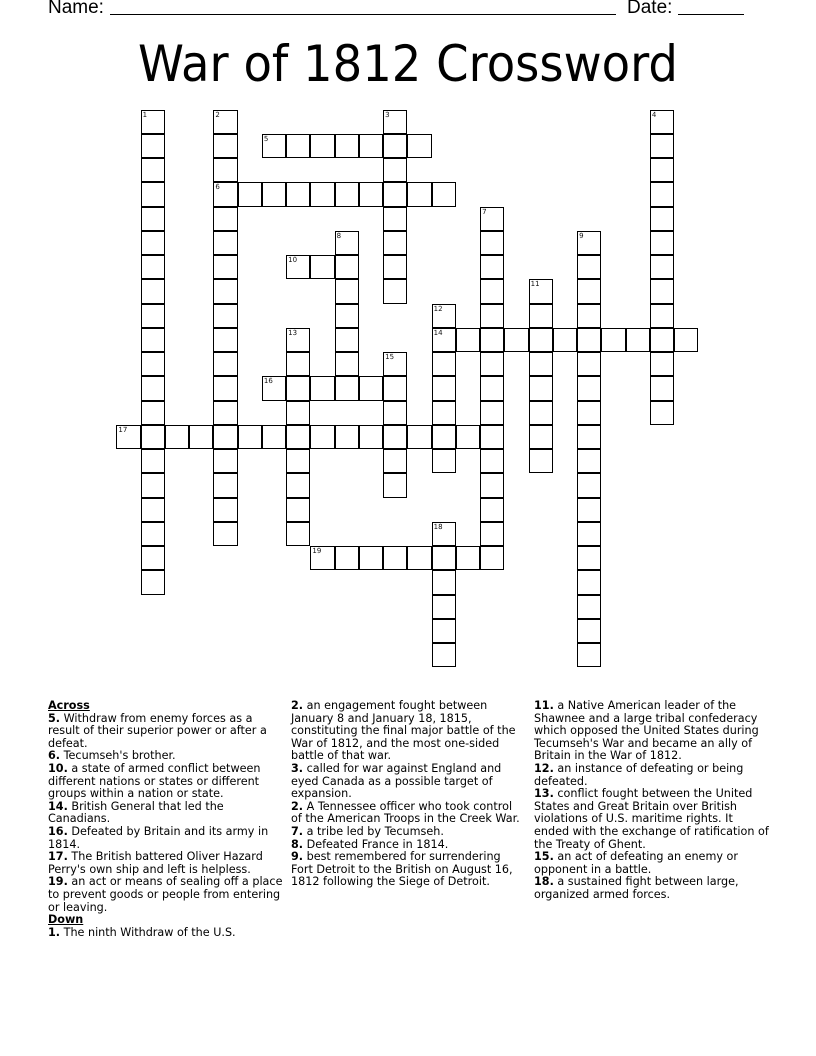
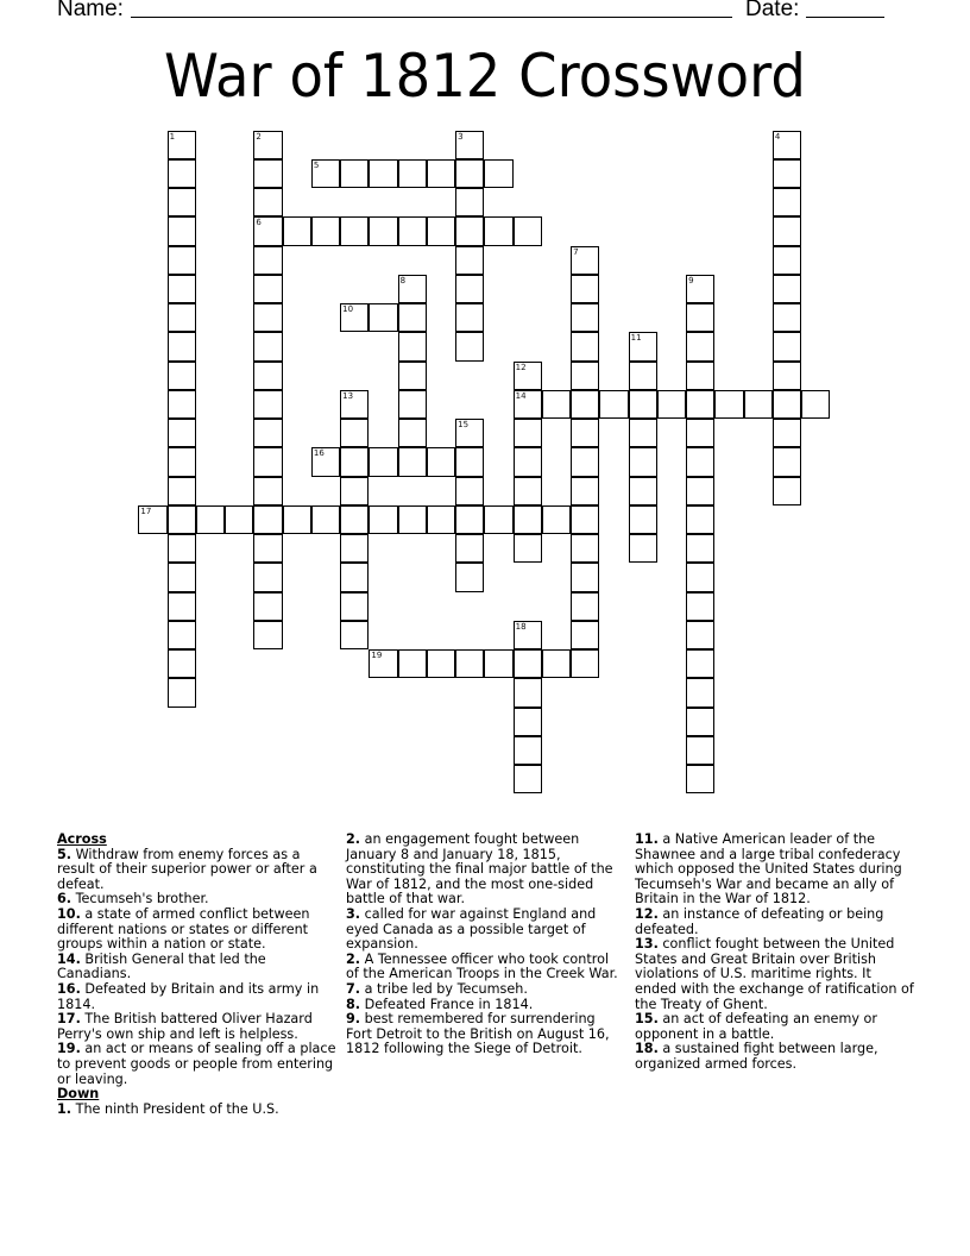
  Name:
  Date:
  War of 1812 Crossword
  5
  6
  10
  14
  16
  17
  19
  1
  2
  3
  4
  7
  8
  9
  11
  12
  13
  15
  18
  Across
  5. Withdraw from enemy forces as a result of their superior power or after a defeat.
  6. Tecumseh's brother.
  10. a state of armed conflict between different nations or states or different groups within a nation or state.
  14. British General that led the Canadians.
  16. Defeated by Britain and its army in 1814.
  17. The British battered Oliver Hazard Perry's own ship and left is helpless.
  19. an act or means of sealing off a place to prevent goods or people from entering or leaving.
  Down
- 1. The ninth Withdraw of the U.S.
+ 1. The ninth President of the U.S.
  2. an engagement fought between January 8 and January 18, 1815, constituting the final major battle of the War of 1812, and the most one-sided battle of that war.
  3. called for war against England and eyed Canada as a possible target of expansion.
  2. A Tennessee officer who took control of the American Troops in the Creek War.
  7. a tribe led by Tecumseh.
  8. Defeated France in 1814.
  9. best remembered for surrendering Fort Detroit to the British on August 16, 1812 following the Siege of Detroit.
  11. a Native American leader of the Shawnee and a large tribal confederacy which opposed the United States during Tecumseh's War and became an ally of Britain in the War of 1812.
  12. an instance of defeating or being defeated.
  13. conflict fought between the United States and Great Britain over British violations of U.S. maritime rights. It ended with the exchange of ratification of the Treaty of Ghent.
  15. an act of defeating an enemy or opponent in a battle.
  18. a sustained fight between large, organized armed forces.
